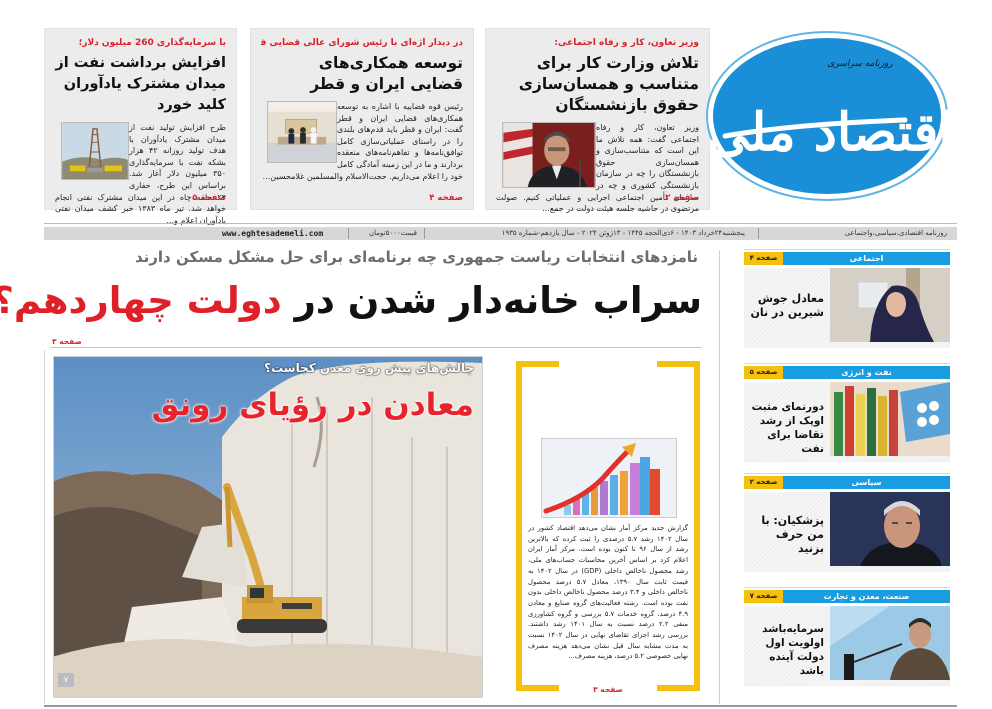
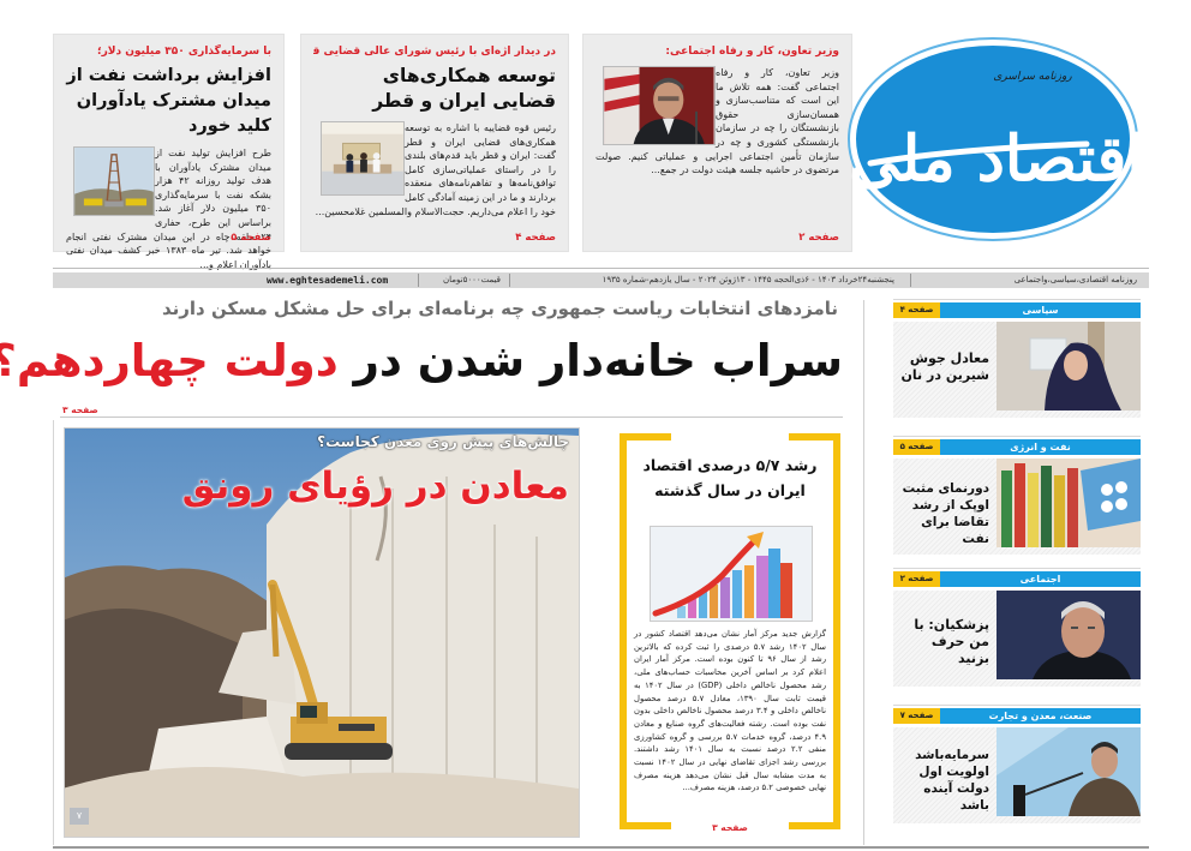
  وزیر تعاون، کار و رفاه اجتماعی:
- تلاش وزارت کار برای متناسب و همسان‌سازی حقوق بازنشستگان
  وزیر تعاون، کار و رفاه اجتماعی گفت: همه تلاش ما این است که متناسب‌سازی و همسانسازی حقوق بازنشستگان را چه در سازمان بازنشستگی کشوری و چه در سازمان تأمین اجتماعی اجرایی و عملیاتی کنیم. صولت مرتضوی در حاشیه جلسه هیئت دولت در جمع...
  صفحه ۲
  در دیدار اژه‌ای با رئیس شورای عالی قضایی ق
  توسعه همکاری‌های قضایی ایران و قطر
  رئیس قوه قضاییه با اشاره به توسعه همکاری‌های قضایی ایران و قطر گفت: ایران و قطر باید قدم‌های بلندی را در راستای عملیاتی‌سازی کامل توافق‌نامه‌ها و تفاهم‌نامه‌های منعقده بردارند و ما در این زمینه آمادگی کامل خود را اعلام می‌داریم. حجت‌الاسلام والمسلمین غلامحسین...
  صفحه ۴
- با سرمایه‌گذاری 260 میلیون دلار؛
+ با سرمایه‌گذاری ۳۵۰ میلیون دلار؛
  افزایش برداشت نفت از میدان مشترک یادآوران کلید خورد
  طرح افزایش تولید نفت از میدان مشترک یادآوران با هدف تولید روزانه ۴۲ هزار بشکه نفت با سرمایه‌گذاری ۳۵۰ میلیون دلار آغاز شد. براساس این طرح، حفاری ۲۴ حلقه چاه در این میدان مشترک نفتی انجام خواهد شد. تیر ماه ۱۳۸۳ خبر کشف میدان نفتی یادآوران اعلام و...
  صفحه ۵
  روزنامه سراسری
  اقتصاد می
  روزنامه اقتصادی،سیاسی،واجتماعی
  پنجشنبه۲۴خرداد ۱۴۰۳ - ۶ذی‌الحجه ۱۴۴۵ - ۱۳ژوئن ۲۰۲۴ - سال یازدهم-شماره ۱۹۳۵
  قیمت۵۰۰۰تومان
  www.eghtesademeli.com
  نامزدهای انتخابات ریاست جمهوری چه برنامه‌ای برای حل مشکل مسکن دارند
  سراب خانه‌دار شدن در دولت چهاردهم؟
  صفحه ۳
  چالش‌های پیش روی معدن کجاست؟
  معادن در رؤیای رونق
  ۷
+ رشد ۵/۷ درصدی اقتصاد ایران در سال گذشته
  گزارش جدید مرکز آمار نشان می‌دهد اقتصاد کشور در سال ۱۴۰۲ رشد ۵.۷ درصدی را ثبت کرده که بالاترین رشد از سال ۹۶ تا کنون بوده است. مرکز آمار ایران اعلام کرد بر اساس آخرین محاسبات حساب‌های ملی، رشد محصول ناخالص داخلی (GDP) در سال ۱۴۰۲ به قیمت ثابت سال ۱۳۹۰، معادل ۵.۷ درصد محصول ناخالص داخلی و ۳.۴ درصد محصول ناخالص داخلی بدون نفت بوده است. رشته فعالیت‌های گروه صنایع و معادن ۴.۹ درصد، گروه خدمات ۵.۷ بررسی و گروه کشاورزی منفی ۲.۲ درصد نسبت به سال ۱۴۰۱ رشد داشتند. بررسی رشد اجزای تقاضای نهایی در سال ۱۴۰۲ نسبت به مدت مشابه سال قبل نشان می‌دهد هزینه مصرف نهایی خصوصی ۵.۲ درصد، هزینه مصرف...
  صفحه ۳
  صفحه ۴
- اجتماعی
+ سیاسی
  معادل جوش شیرین در نان
  صفحه ۵
  نفت و انرژی
  دورنمای مثبت اوپک از رشد تقاضا برای نفت
  صفحه ۲
- سیاسی
+ اجتماعی
  پزشکیان: با من حرف بزنید
  صفحه ۷
  صنعت، معدن و تجارت
  سرمایه‌باشد اولویت اول دولت آینده باشد
